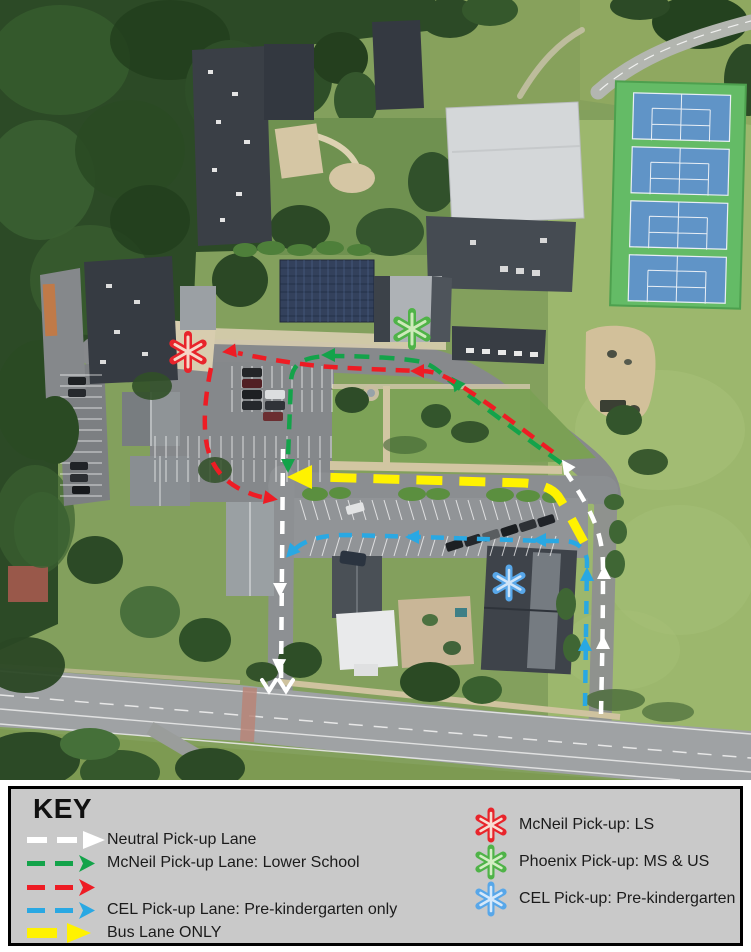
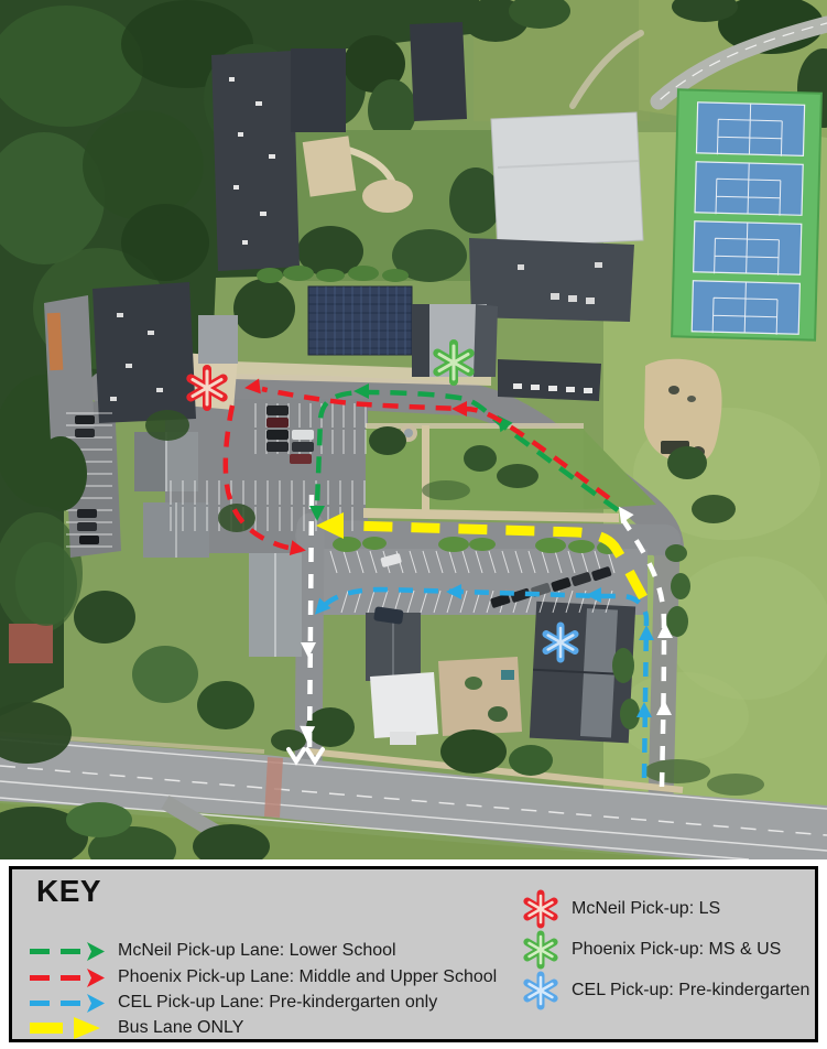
  KEY
- Neutral Pick-up Lane
  McNeil Pick-up Lane: Lower School
+ Phoenix Pick-up Lane: Middle and Upper School
  CEL Pick-up Lane: Pre-kindergarten only
  Bus Lane ONLY
  McNeil Pick-up: LS
  Phoenix Pick-up: MS & US
  CEL Pick-up: Pre-kindergarten
